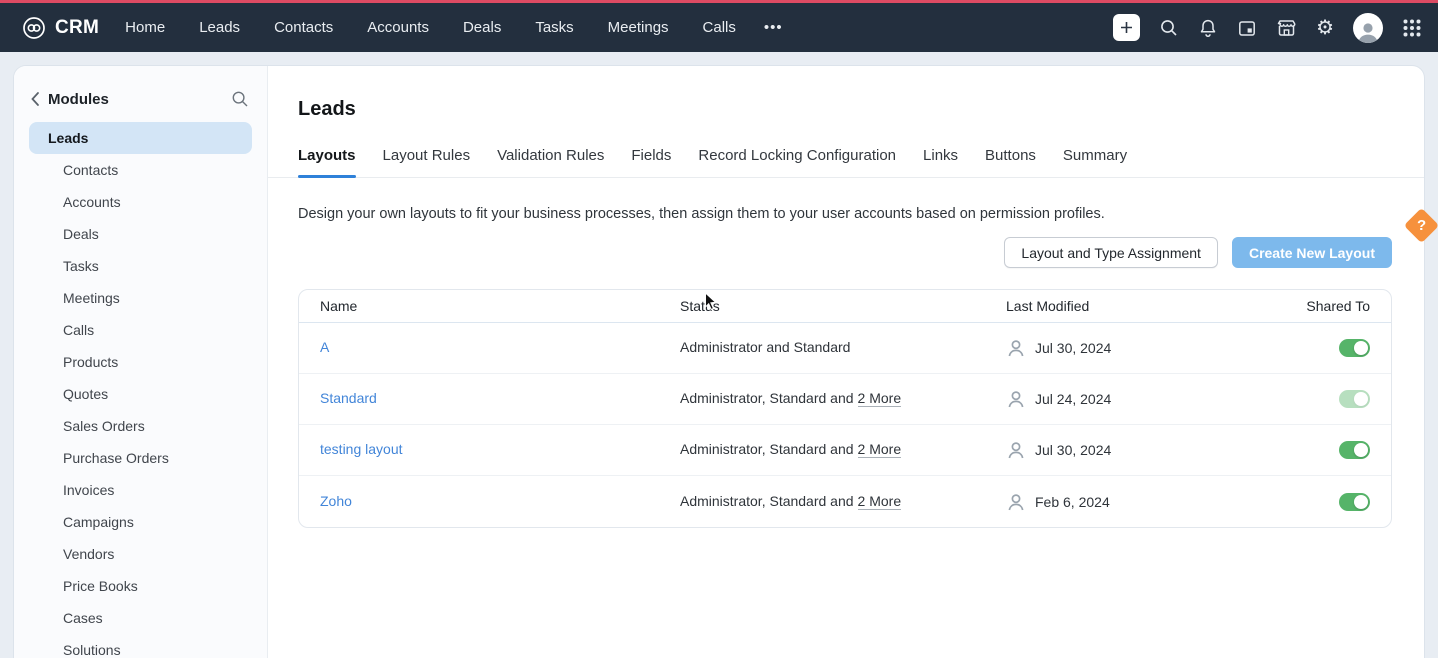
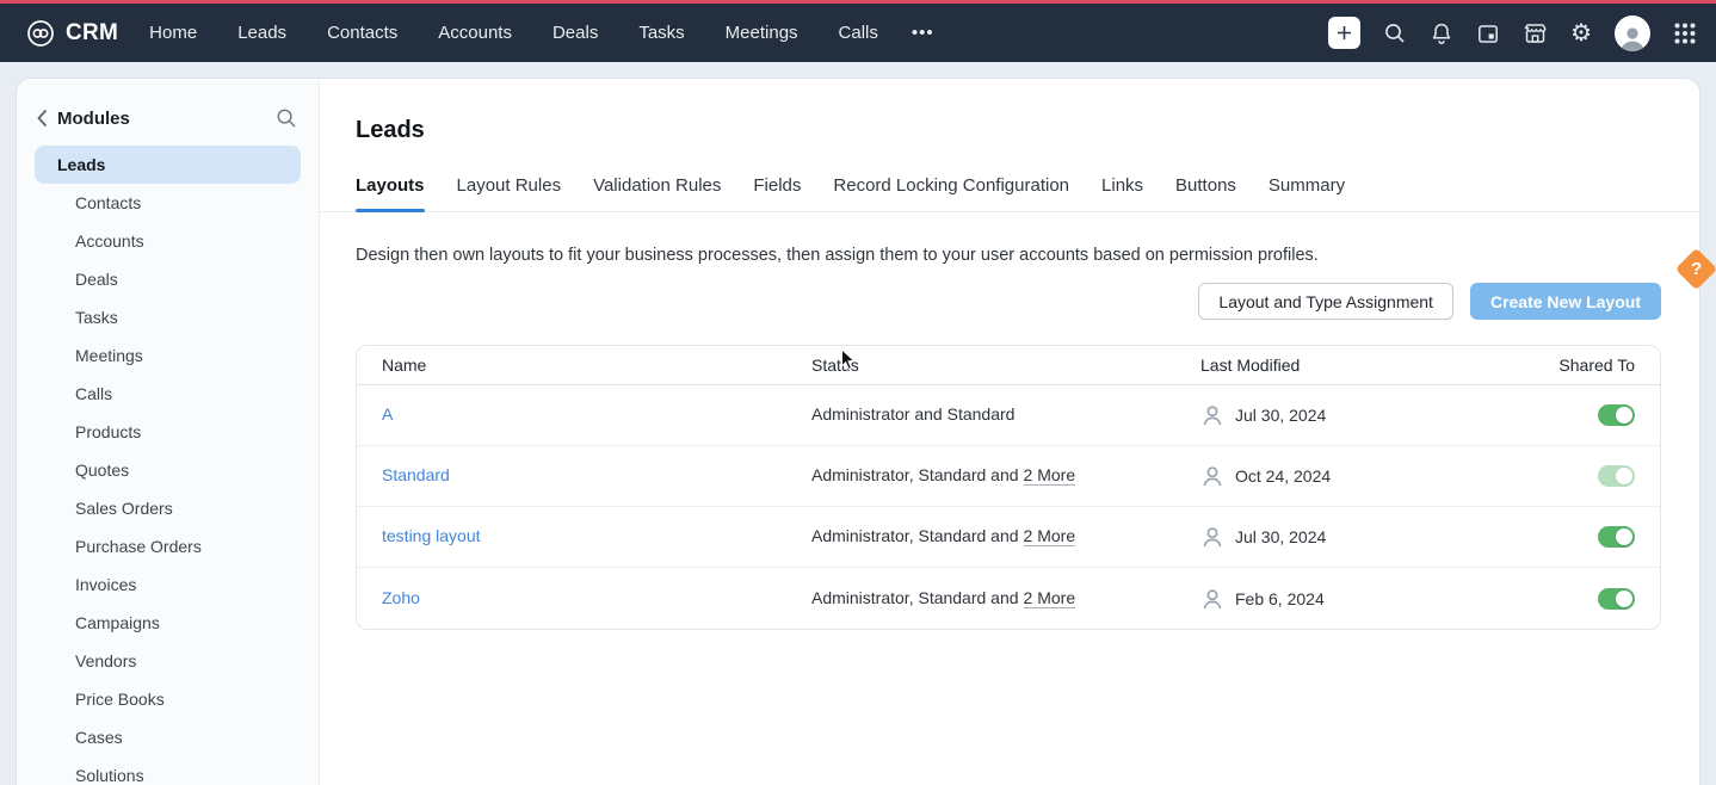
  CRM
  Home
  Leads
  Contacts
  Accounts
  Deals
  Tasks
  Meetings
  Calls
  •••
  ⚙
  Modules
  Leads
  Contacts
  Accounts
  Deals
  Tasks
  Meetings
  Calls
  Products
  Quotes
  Sales Orders
  Purchase Orders
  Invoices
  Campaigns
  Vendors
  Price Books
  Cases
  Solutions
  Leads
  Layouts
  Layout Rules
  Validation Rules
  Fields
  Record Locking Configuration
  Links
  Buttons
  Summary
- Design your own layouts to fit your business processes, then assign them to your user accounts based on permission profiles.
+ Design then own layouts to fit your business processes, then assign them to your user accounts based on permission profiles.
  Layout and Type Assignment
  Create New Layout
  Name
  Status
  Last Modified
  Shared To
  A
  Administrator and Standard
  Jul 30, 2024
  Standard
  Administrator, Standard and 2 More
- Jul 24, 2024
+ Oct 24, 2024
  testing layout
  Administrator, Standard and 2 More
  Jul 30, 2024
  Zoho
  Administrator, Standard and 2 More
  Feb 6, 2024
